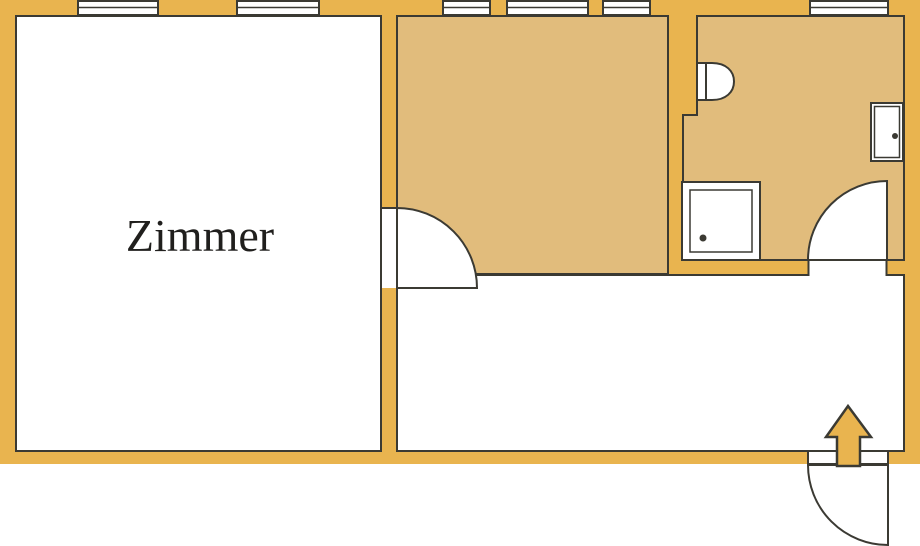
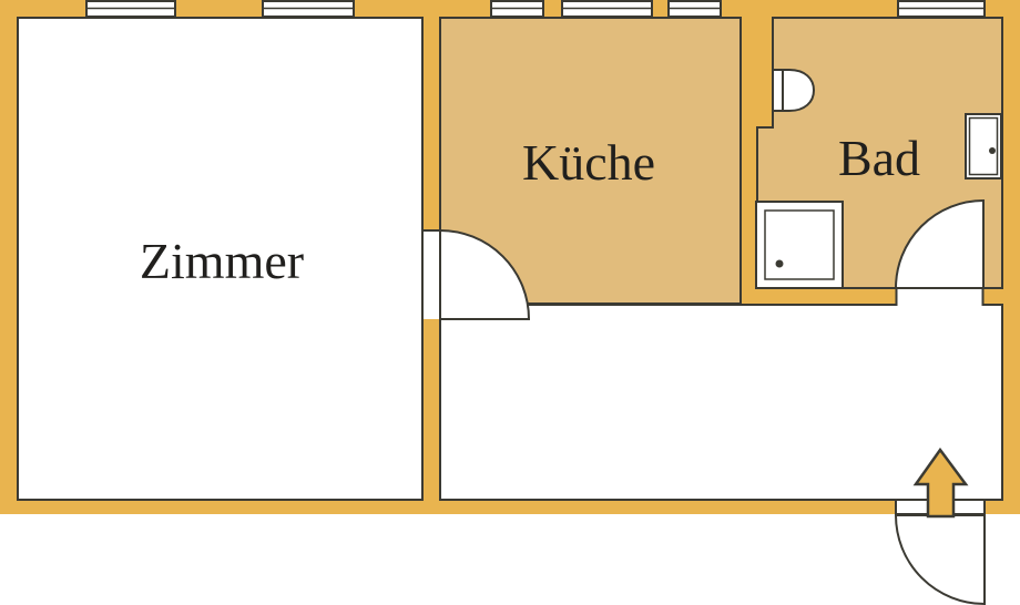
  Zimmer
+ Küche
+ Bad
